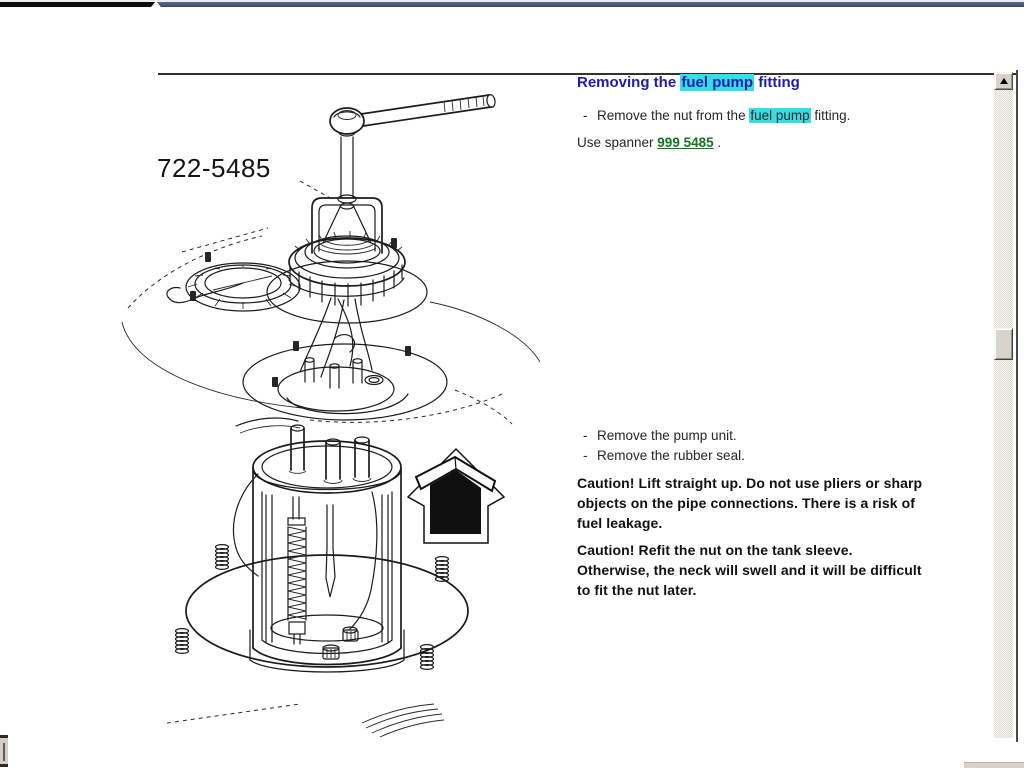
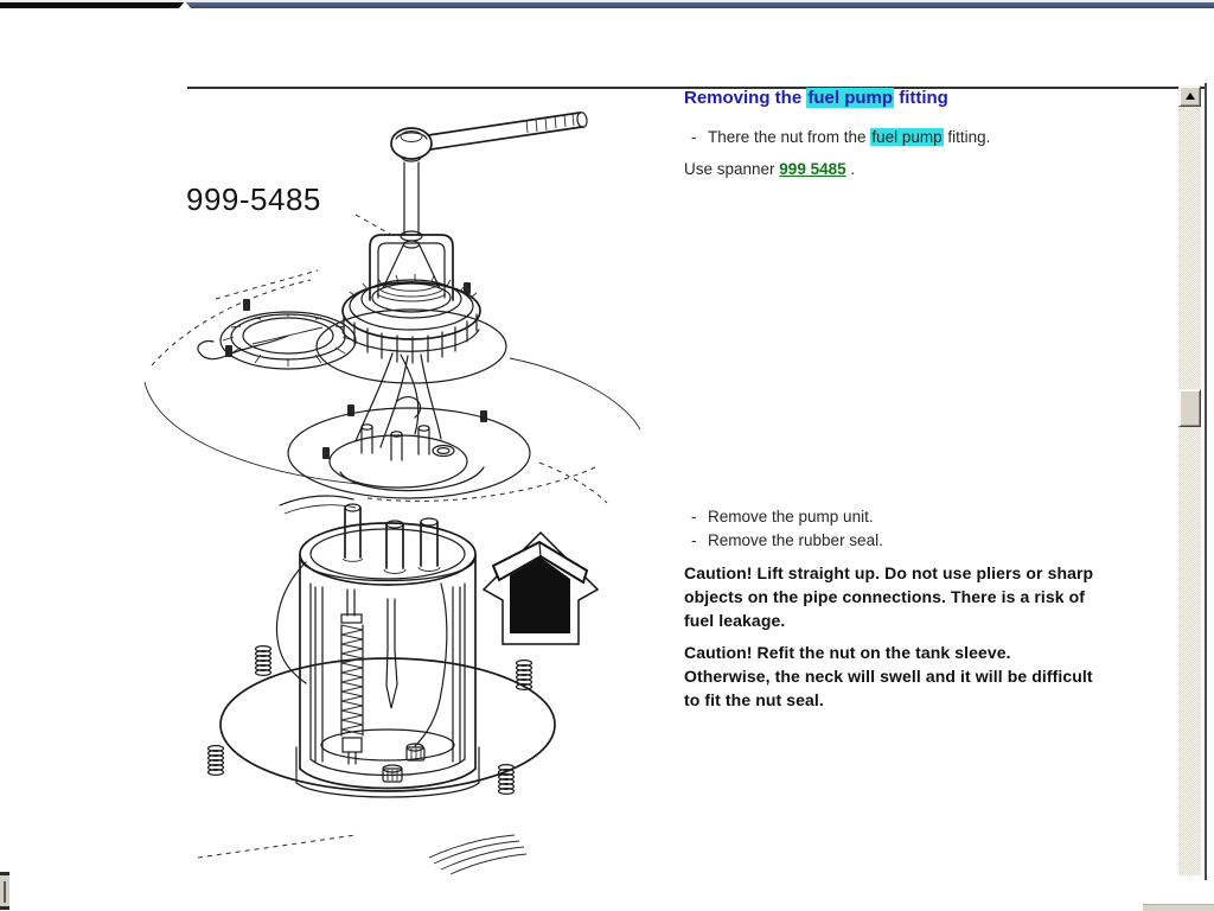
- 722-5485
+ 999-5485
  Removing the fuel pump fitting
  -
- Remove the nut from the fuel pump fitting.
+ There the nut from the fuel pump fitting.
  Use spanner 999 5485 .
  -
  Remove the pump unit.
  -
  Remove the rubber seal.
  Caution! Lift straight up. Do not use pliers or sharp
  objects on the pipe connections. There is a risk of
  fuel leakage.
  Caution! Refit the nut on the tank sleeve.
  Otherwise, the neck will swell and it will be difficult
- to fit the nut later.
+ to fit the nut seal.
